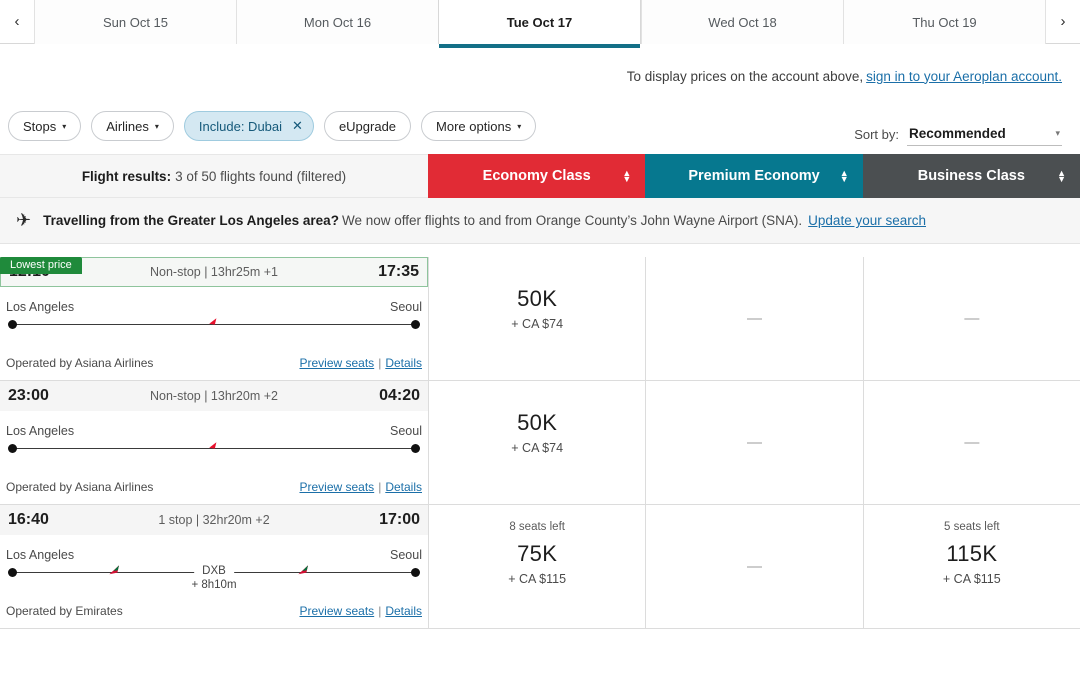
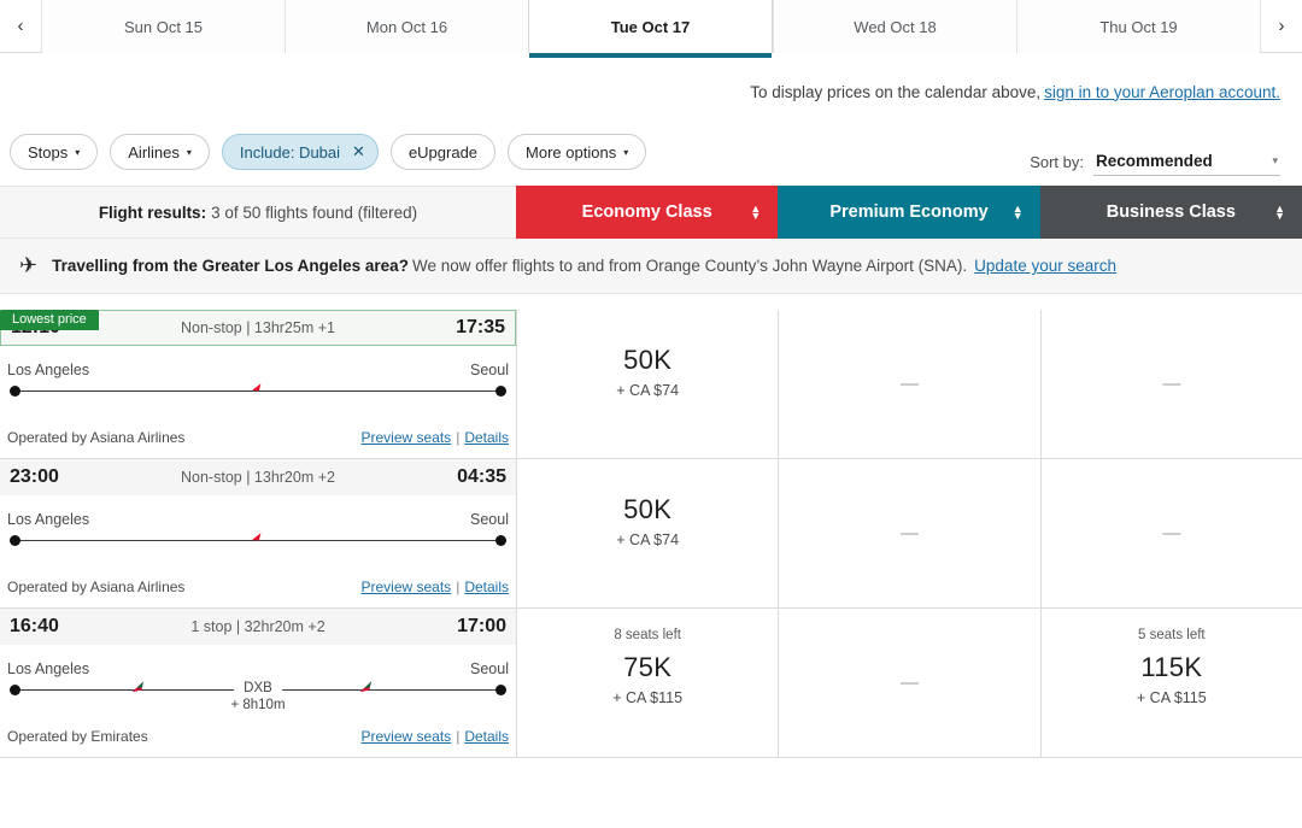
  ‹
  Sun Oct 15
  Mon Oct 16
  Tue Oct 17
  Wed Oct 18
  Thu Oct 19
  ›
- To display prices on the account above,
+ To display prices on the calendar above,
  sign in to your Aeroplan account.
  Stops
  ▾
  Airlines
  ▾
  Include: Dubai
  ✕
  eUpgrade
  More options
  ▾
  Sort by:
  Recommended
  ▾
  Flight results:
  3 of 50 flights found (filtered)
  Economy Class
  ▲
  ▼
  Premium Economy
  ▲
  ▼
  Business Class
  ▲
  ▼
  ✈
  Travelling from the Greater Los Angeles area?
  We now offer flights to and from Orange County’s John Wayne Airport (SNA).
  Update your search
  Lowest price
  Non-stop | 13hr25m +1
  17:35
  Los Angeles
  Seoul
  Operated by Asiana Airlines
  Preview seats | Details
  50K
  + CA $74
  —
  —
  23:00
  Non-stop | 13hr20m +2
- 04:20
+ 04:35
  Los Angeles
  Seoul
  Operated by Asiana Airlines
  Preview seats | Details
  50K
  + CA $74
  —
  —
  16:40
  1 stop | 32hr20m +2
  17:00
  Los Angeles
  Seoul
  DXB
  + 8h10m
  Operated by Emirates
  Preview seats | Details
  8 seats left
  75K
  + CA $115
  —
  5 seats left
  115K
  + CA $115
